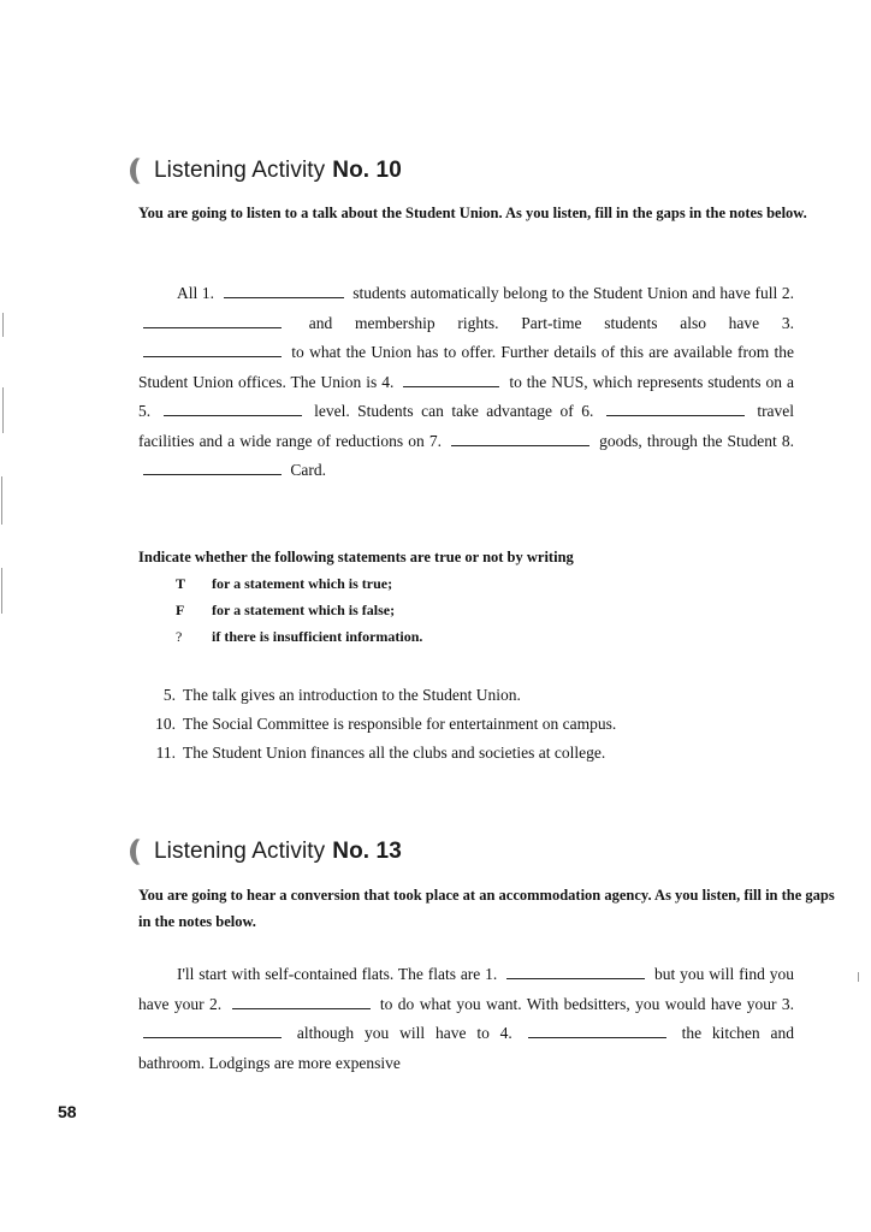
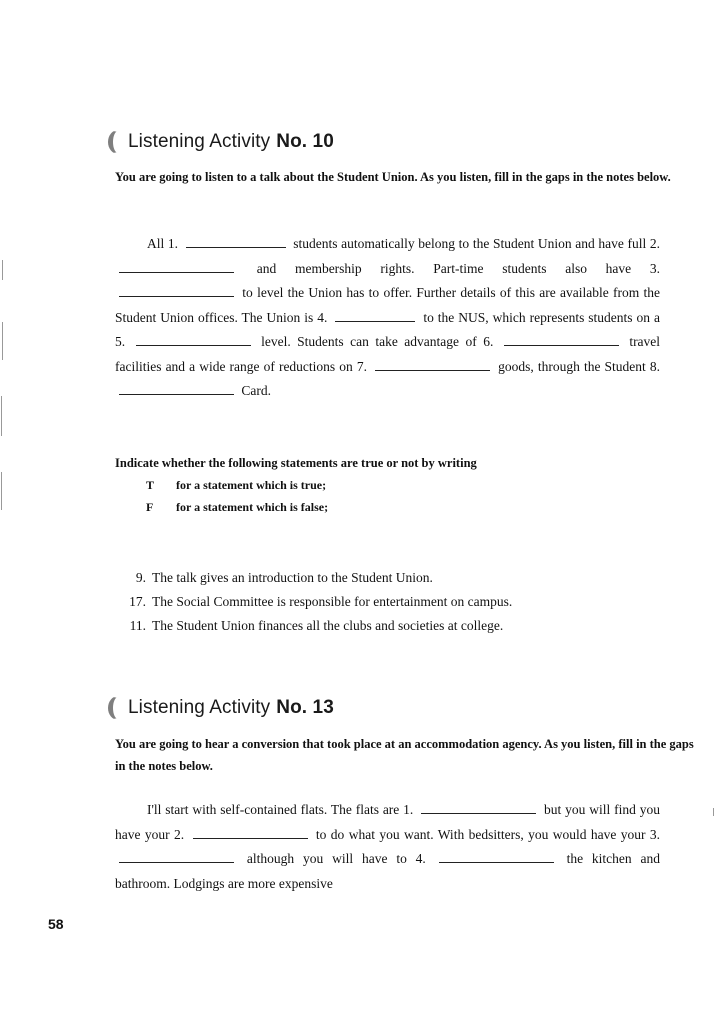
  Listening Activity
  No. 10
  You are going to listen to a talk about the Student Union. As you listen, fill in the gaps in the notes below.
- All 1. students automatically belong to the Student Union and have full 2. and membership rights. Part-time students also have 3. to what the Union has to offer. Further details of this are available from the Student Union offices. The Union is 4. to the NUS, which represents students on a 5. level. Students can take advantage of 6. travel facilities and a wide range of reductions on 7. goods, through the Student 8. Card.
+ All 1. students automatically belong to the Student Union and have full 2. and membership rights. Part-time students also have 3. to level the Union has to offer. Further details of this are available from the Student Union offices. The Union is 4. to the NUS, which represents students on a 5. level. Students can take advantage of 6. travel facilities and a wide range of reductions on 7. goods, through the Student 8. Card.
  Indicate whether the following statements are true or not by writing
  T
  for a statement which is true;
  F
  for a statement which is false;
- ?
- if there is insufficient information.
- 5.
+ 9.
  The talk gives an introduction to the Student Union.
- 10.
+ 17.
  The Social Committee is responsible for entertainment on campus.
  11.
  The Student Union finances all the clubs and societies at college.
  Listening Activity
  No. 13
  You are going to hear a conversion that took place at an accommodation agency. As you listen, fill in the gaps in the notes below.
  I'll start with self-contained flats. The flats are 1. but you will find you have your 2. to do what you want. With bedsitters, you would have your 3. although you will have to 4. the kitchen and bathroom. Lodgings are more expensive
  58
